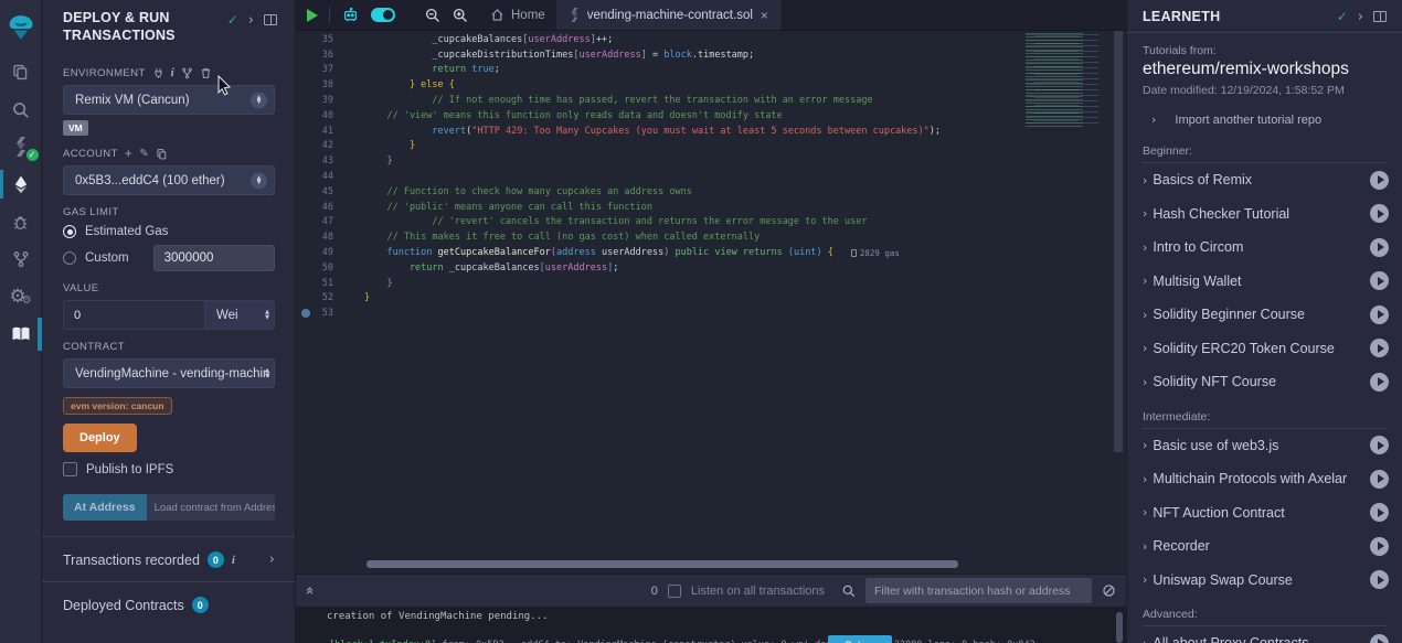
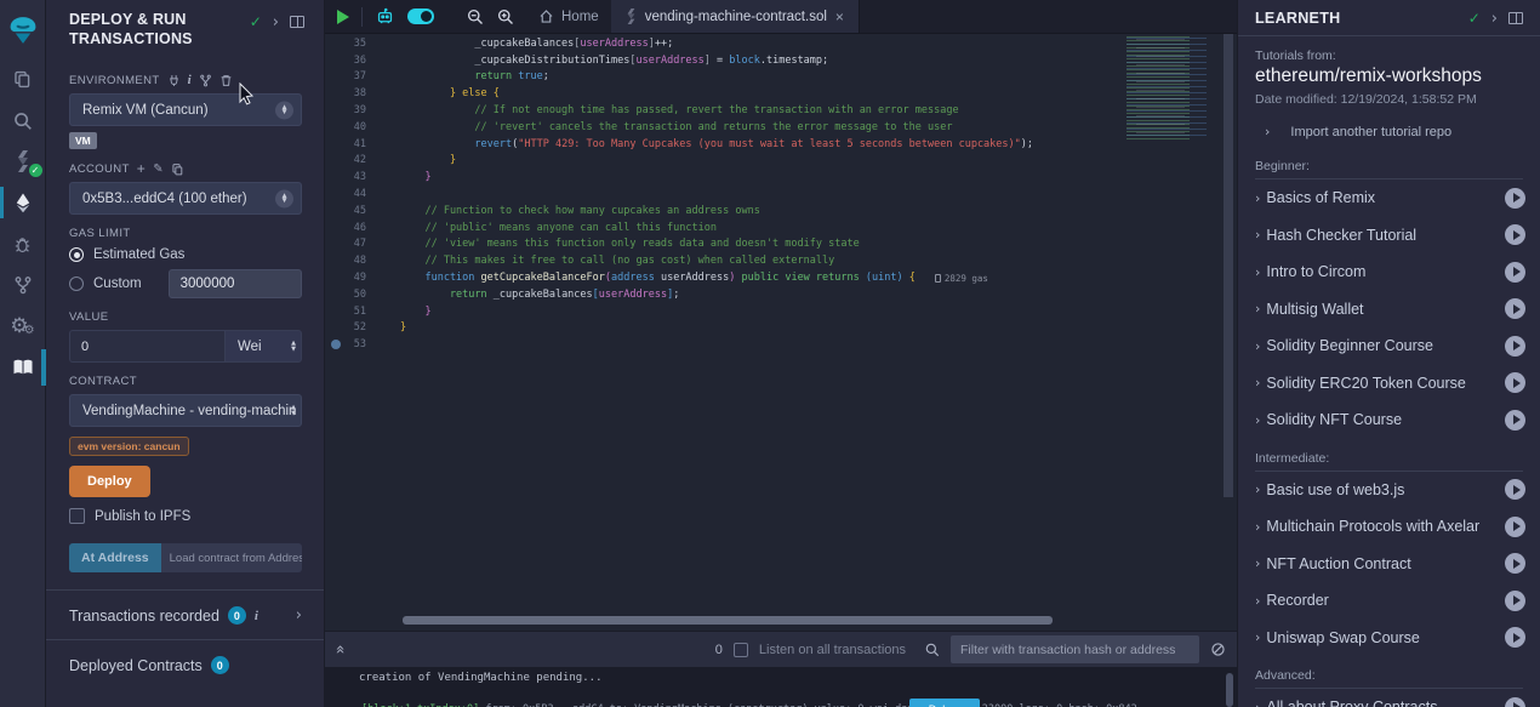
  ✓
  ⚙
  ⚙
  DEPLOY & RUN TRANSACTIONS
  ✓
  ›
  ENVIRONMENT
  i
  Remix VM (Cancun)
  VM
  ACCOUNT
  +
  ✎
  0x5B3...eddC4 (100 ether)
  GAS LIMIT
  Estimated Gas
  Custom
  3000000
  VALUE
  0
  Wei
  CONTRACT
  VendingMachine - vending-machin
  evm version: cancun
  Deploy
  Publish to IPFS
  At Address
  Load contract from Addres
  Transactions recorded
  0
  i
  ›
  Deployed Contracts
  0
  Home
  vending-machine-contract.sol
  ×
  35
  _cupcakeBalances
  [
  userAddress
  ]
  ++;
  36
  _cupcakeDistributionTimes
  [
  userAddress
  ]
  =
  block
  .timestamp;
  37
  return
  true
  ;
  38
  } else {
  39
  // If not enough time has passed, revert the transaction with an error message
  40
- // 'view' means this function only reads data and doesn't modify state
+ // 'revert' cancels the transaction and returns the error message to the user
  41
  revert
  (
  "HTTP 429: Too Many Cupcakes (you must wait at least 5 seconds between cupcakes)"
  );
  42
  }
  43
  }
  44
  45
  // Function to check how many cupcakes an address owns
  46
  // 'public' means anyone can call this function
  47
- // 'revert' cancels the transaction and returns the error message to the user
+ // 'view' means this function only reads data and doesn't modify state
  48
  // This makes it free to call (no gas cost) when called externally
  49
  function
  getCupcakeBalanceFor
  (
  address
  userAddress
  )
  public view returns
  (uint)
  {
  2829 gas
  50
  return
  _cupcakeBalances
  [
  userAddress
  ]
  ;
  51
  }
  52
  }
  53
  0
  Listen on all transactions
  Filter with transaction hash or address
  creation of VendingMachine pending...
  LEARNETH
  ✓
  ›
  Tutorials from:
  ethereum/remix-workshops
  Date modified: 12/19/2024, 1:58:52 PM
  ›
  Import another tutorial repo
  Beginner:
  ›
  Basics of Remix
  ›
  Hash Checker Tutorial
  ›
  Intro to Circom
  ›
  Multisig Wallet
  ›
  Solidity Beginner Course
  ›
  Solidity ERC20 Token Course
  ›
  Solidity NFT Course
  Intermediate:
  ›
  Basic use of web3.js
  ›
  Multichain Protocols with Axelar
  ›
  NFT Auction Contract
  ›
  Recorder
  ›
  Uniswap Swap Course
  Advanced:
